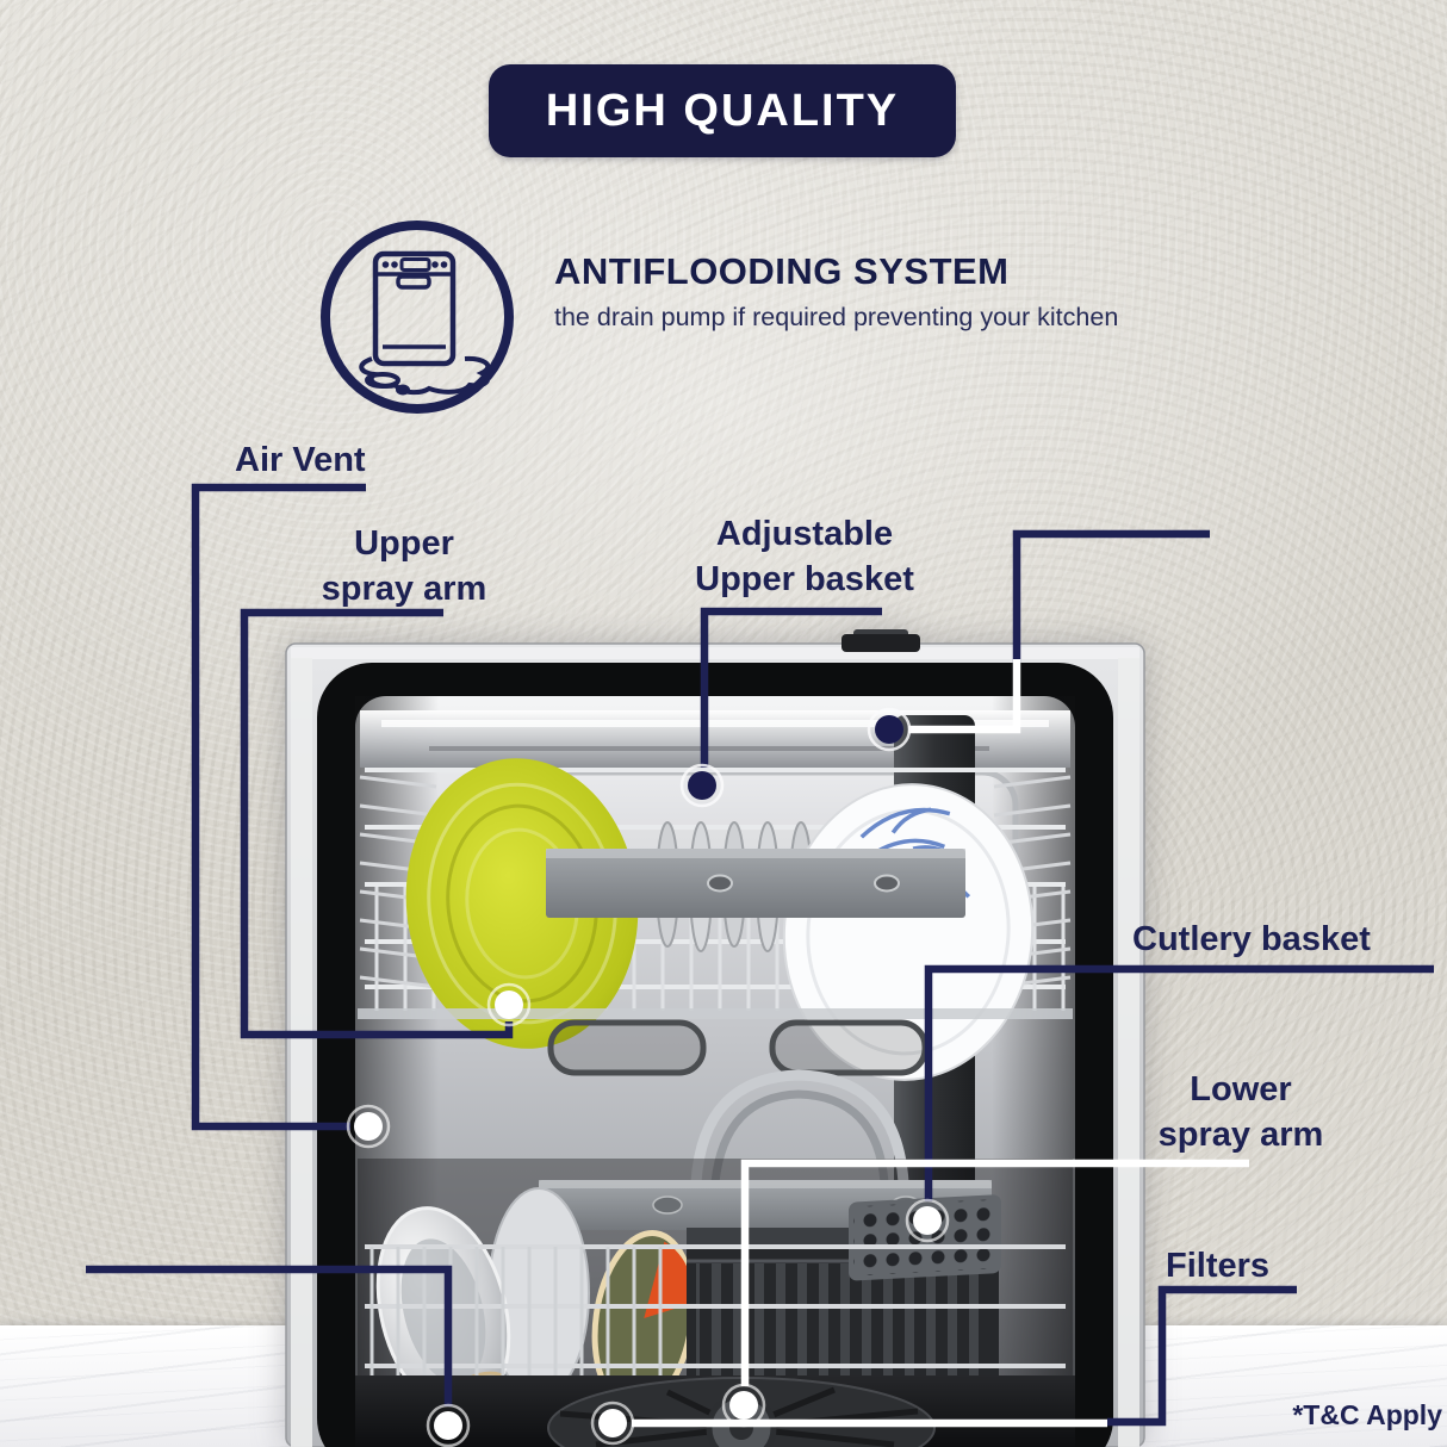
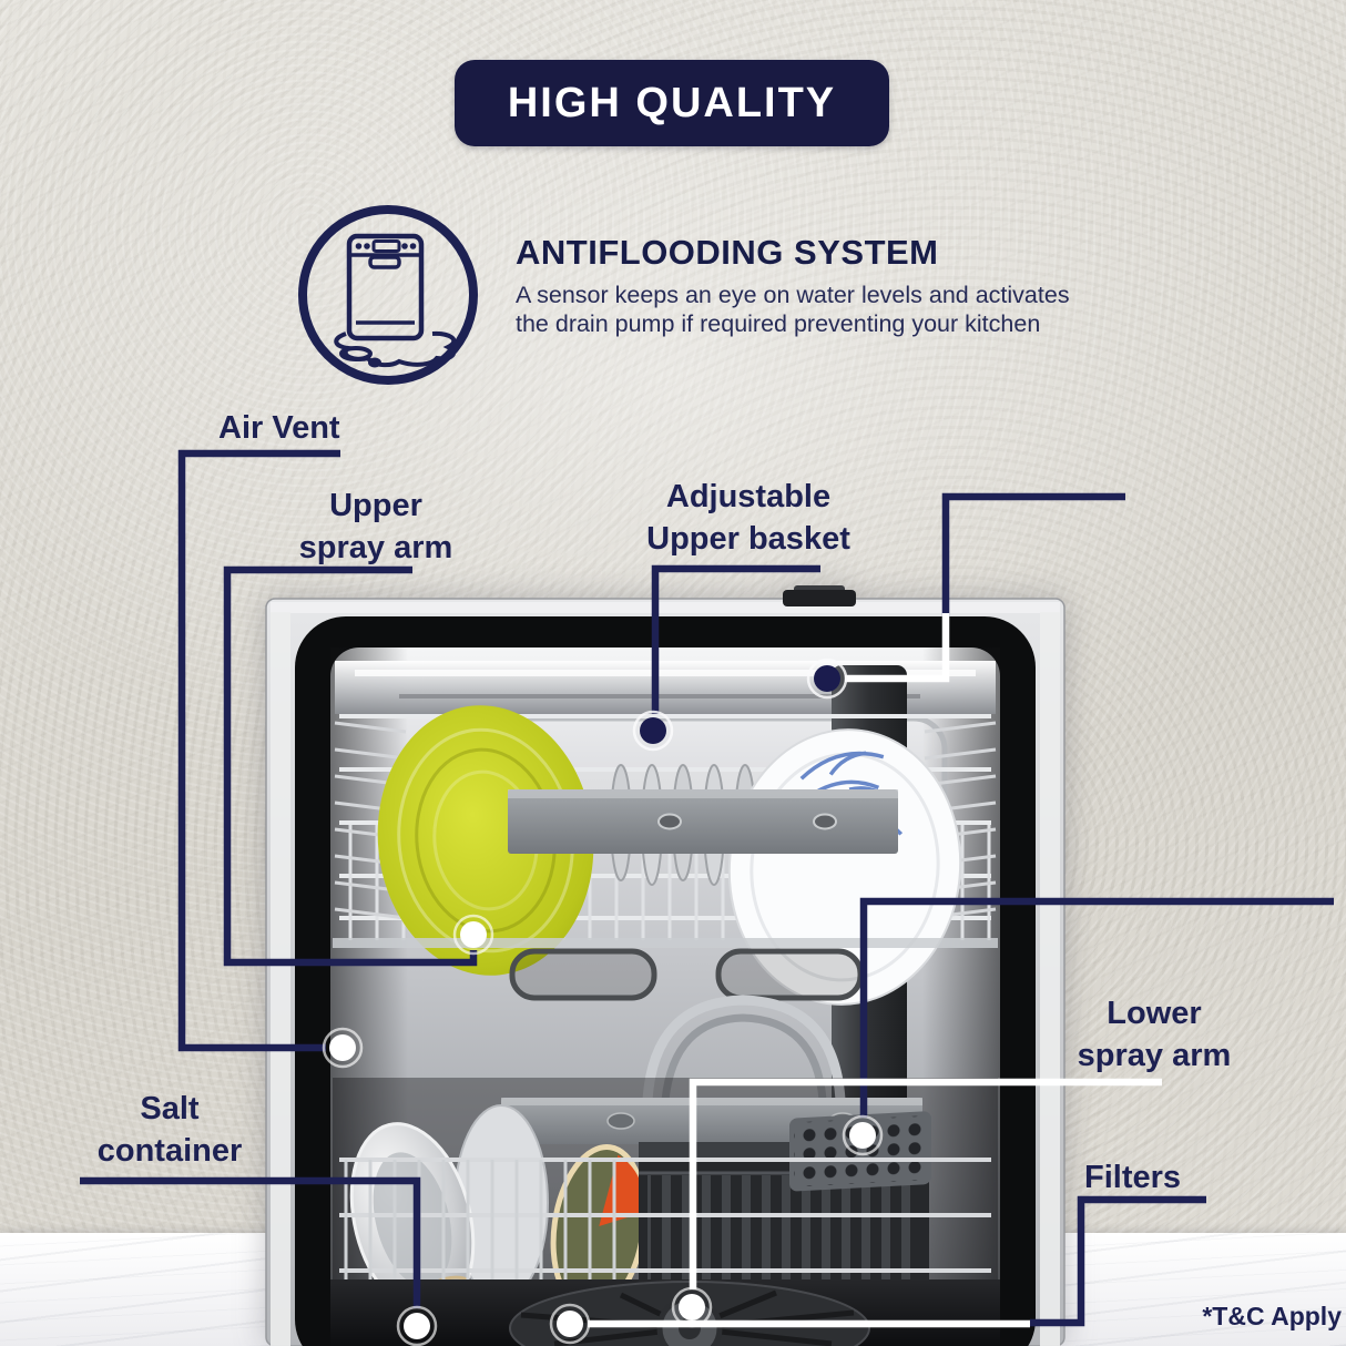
  HIGH QUALITY
  ANTIFLOODING SYSTEM
+ A sensor keeps an eye on water levels and activates
  the drain pump if required preventing your kitchen
  Air Vent
  Upper
  spray arm
  Adjustable
  Upper basket
- Cutlery basket
  Lower
  spray arm
+ Salt
+ container
  Filters
  *T&C Apply
